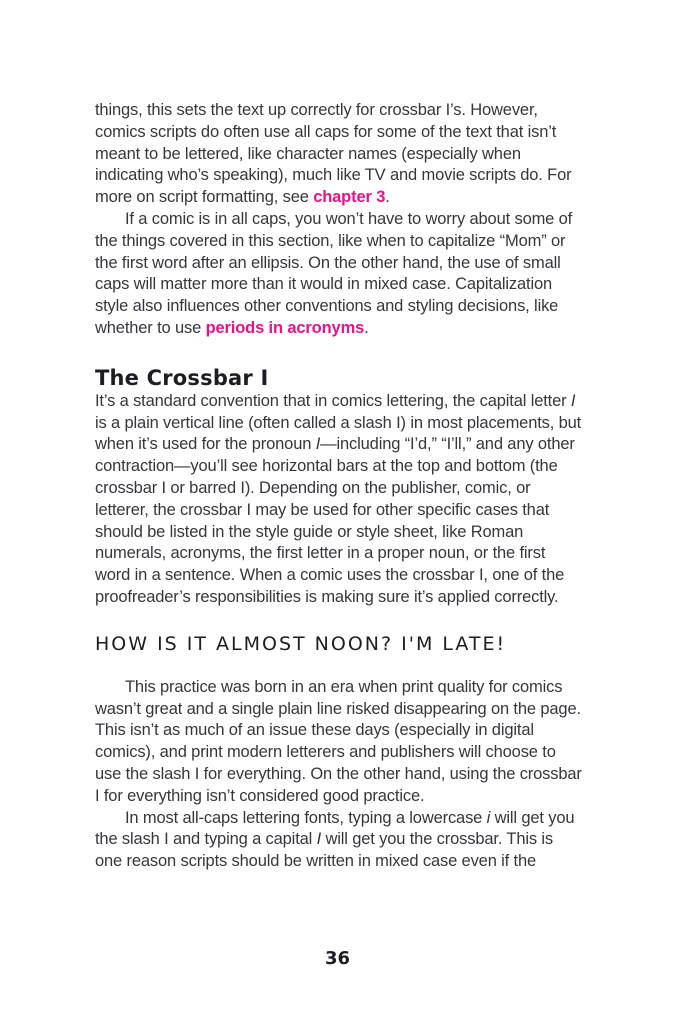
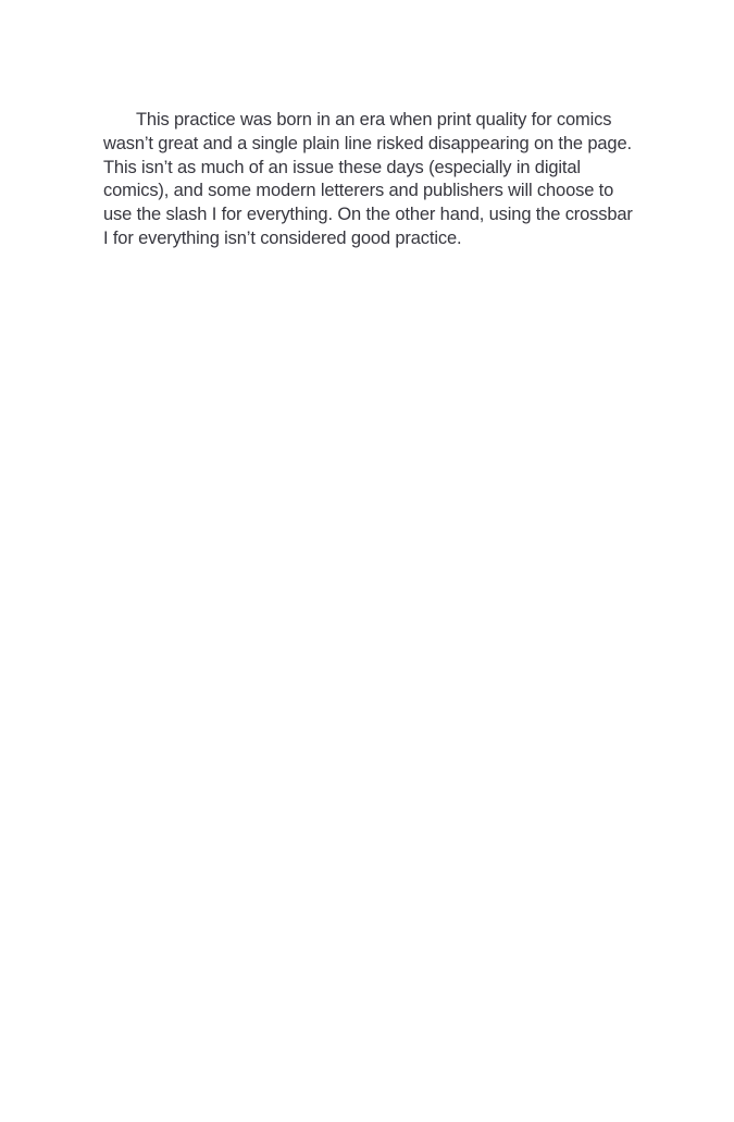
- things, this sets the text up correctly for crossbar I’s. However, comics scripts do often use all caps for some of the text that isn’t meant to be lettered, like character names (especially when indicating who’s speaking), much like TV and movie scripts do. For more on script formatting, see chapter 3.
- If a comic is in all caps, you won’t have to worry about some of the things covered in this section, like when to capitalize “Mom” or the first word after an ellipsis. On the other hand, the use of small caps will matter more than it would in mixed case. Capitalization style also influences other conventions and styling decisions, like whether to use periods in acronyms.
- The Crossbar I
- It’s a standard convention that in comics lettering, the capital letter I is a plain vertical line (often called a slash I) in most placements, but when it’s used for the pronoun I—including “I’d,” “I’ll,” and any other contraction—you’ll see horizontal bars at the top and bottom (the crossbar I or barred I). Depending on the publisher, comic, or letterer, the crossbar I may be used for other specific cases that should be listed in the style guide or style sheet, like Roman numerals, acronyms, the first letter in a proper noun, or the first word in a sentence. When a comic uses the crossbar I, one of the proofreader’s responsibilities is making sure it’s applied correctly.
- HOW IS IT ALMOST NOON? I'M LATE!
- This practice was born in an era when print quality for comics wasn’t great and a single plain line risked disappearing on the page. This isn’t as much of an issue these days (especially in digital comics), and print modern letterers and publishers will choose to use the slash I for everything. On the other hand, using the crossbar I for everything isn’t considered good practice.
+ This practice was born in an era when print quality for comics wasn’t great and a single plain line risked disappearing on the page. This isn’t as much of an issue these days (especially in digital comics), and some modern letterers and publishers will choose to use the slash I for everything. On the other hand, using the crossbar I for everything isn’t considered good practice.
- In most all-caps lettering fonts, typing a lowercase i will get you the slash I and typing a capital I will get you the crossbar. This is one reason scripts should be written in mixed case even if the
- 36
